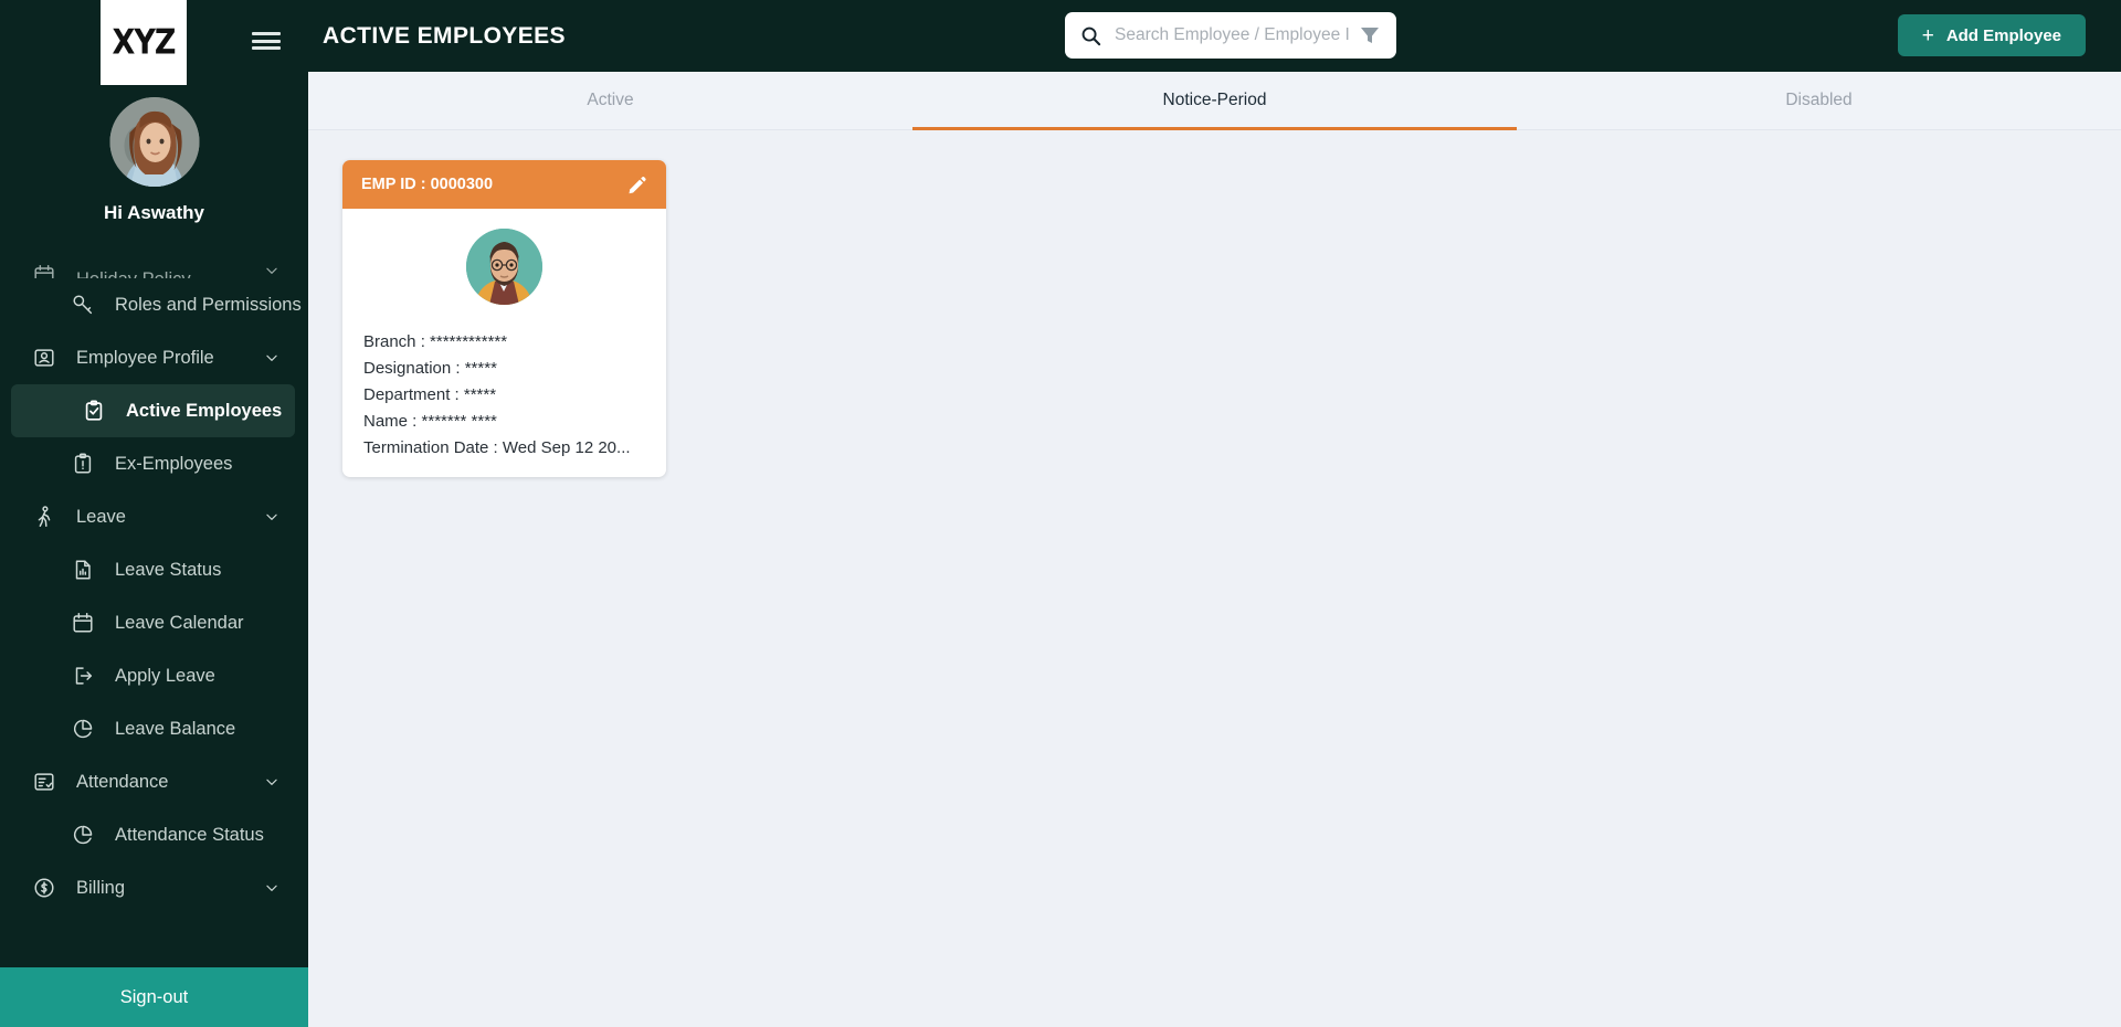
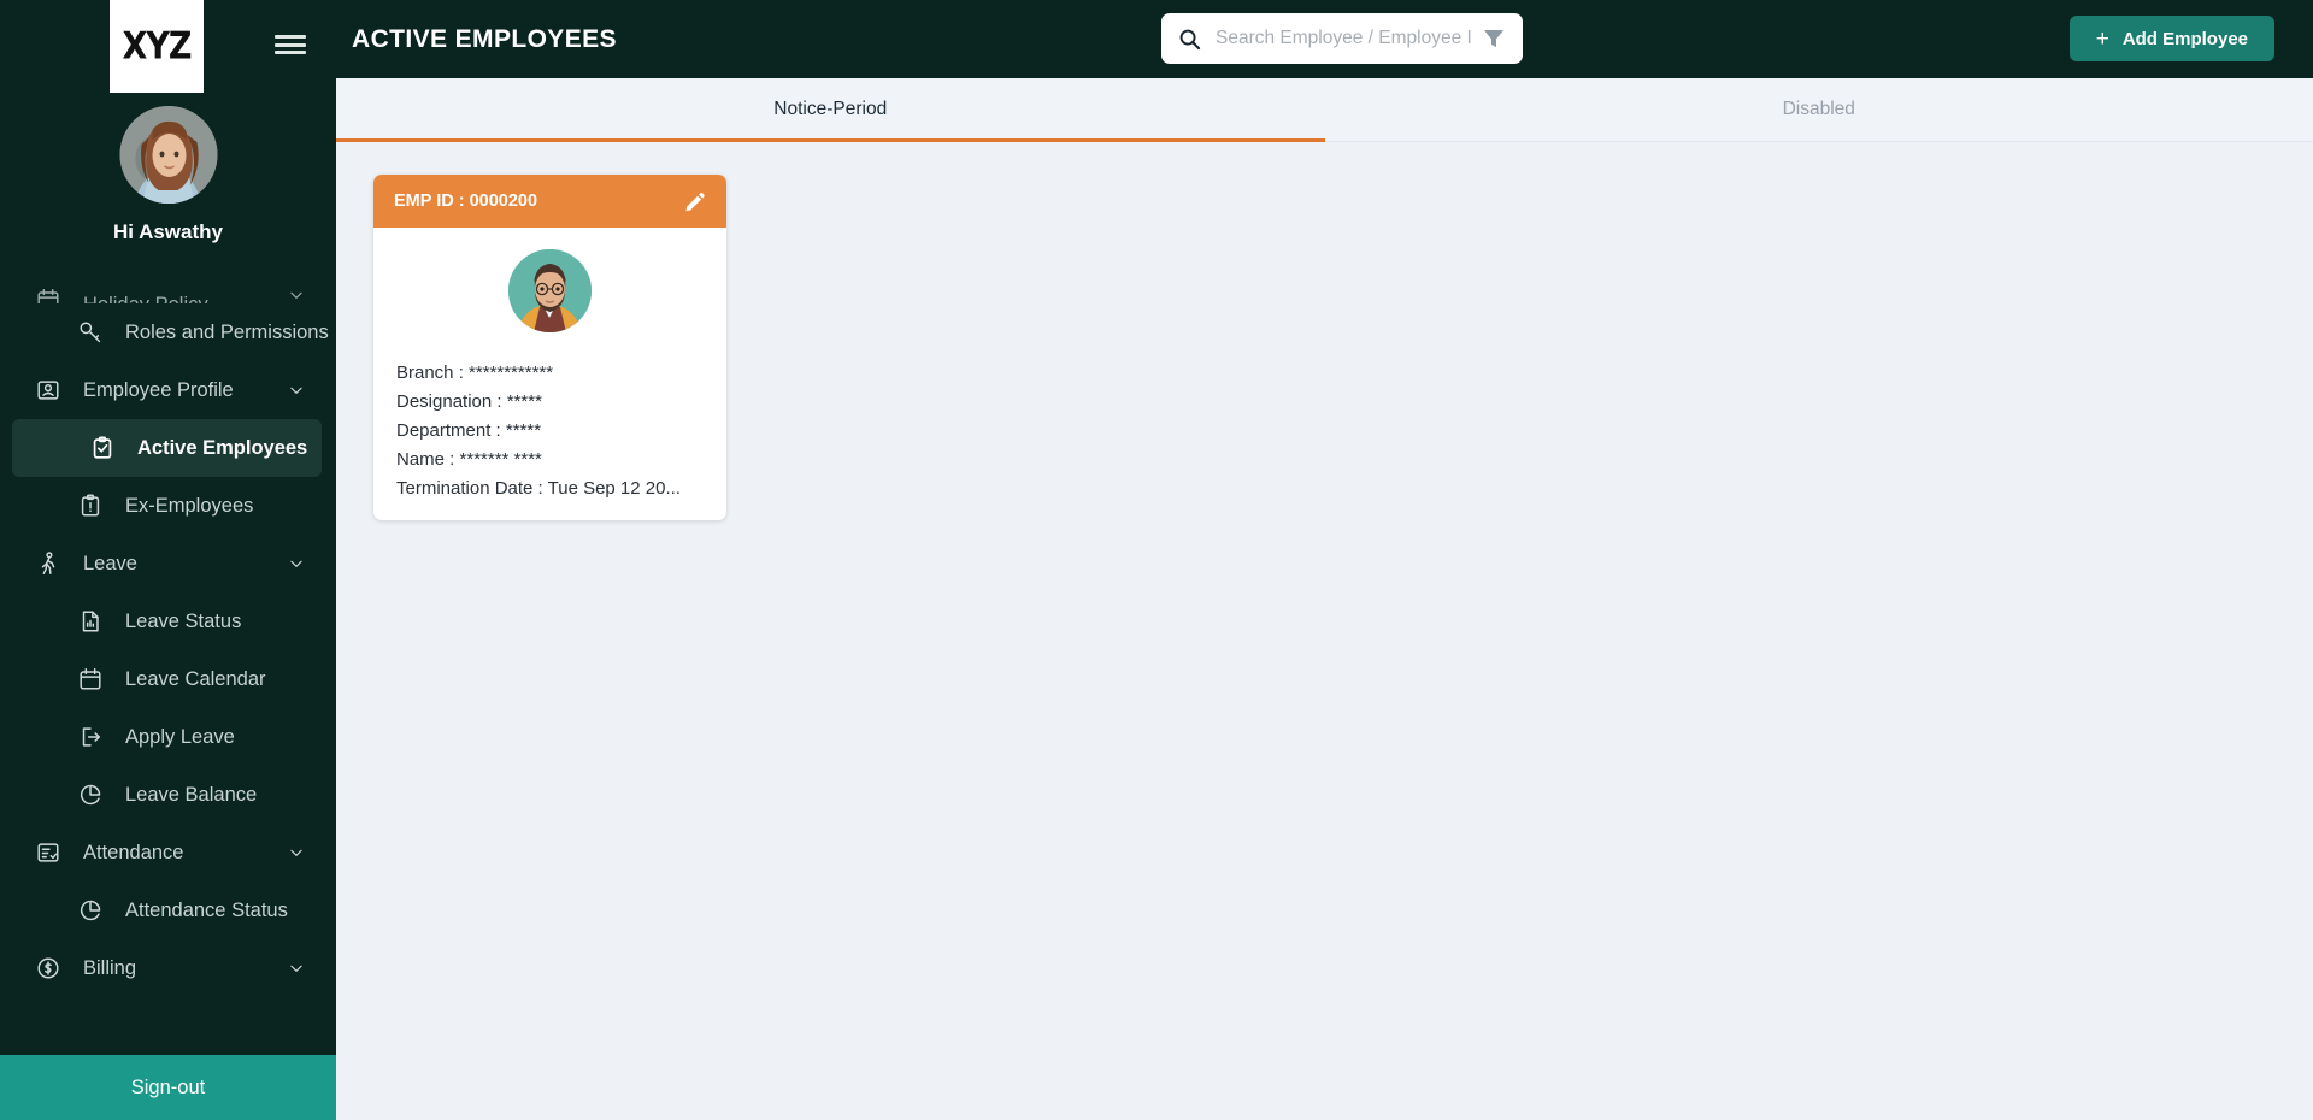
  XYZ
  Hi Aswathy
  Roles and Permissions
  Employee Profile
  Active Employees
  Ex-Employees
  Leave
  Leave Status
  Leave Calendar
  Apply Leave
  Leave Balance
  Attendance
  Attendance Status
  Billing
  Sign-out
  ACTIVE EMPLOYEES
  Search Employee / Employee I
  +
  Add Employee
- Active
  Notice-Period
  Disabled
- EMP ID : 0000300
+ EMP ID : 0000200
  Branch : ************
  Designation : *****
  Department : *****
  Name : ******* ****
- Termination Date : Wed Sep 12 20...
+ Termination Date : Tue Sep 12 20...
